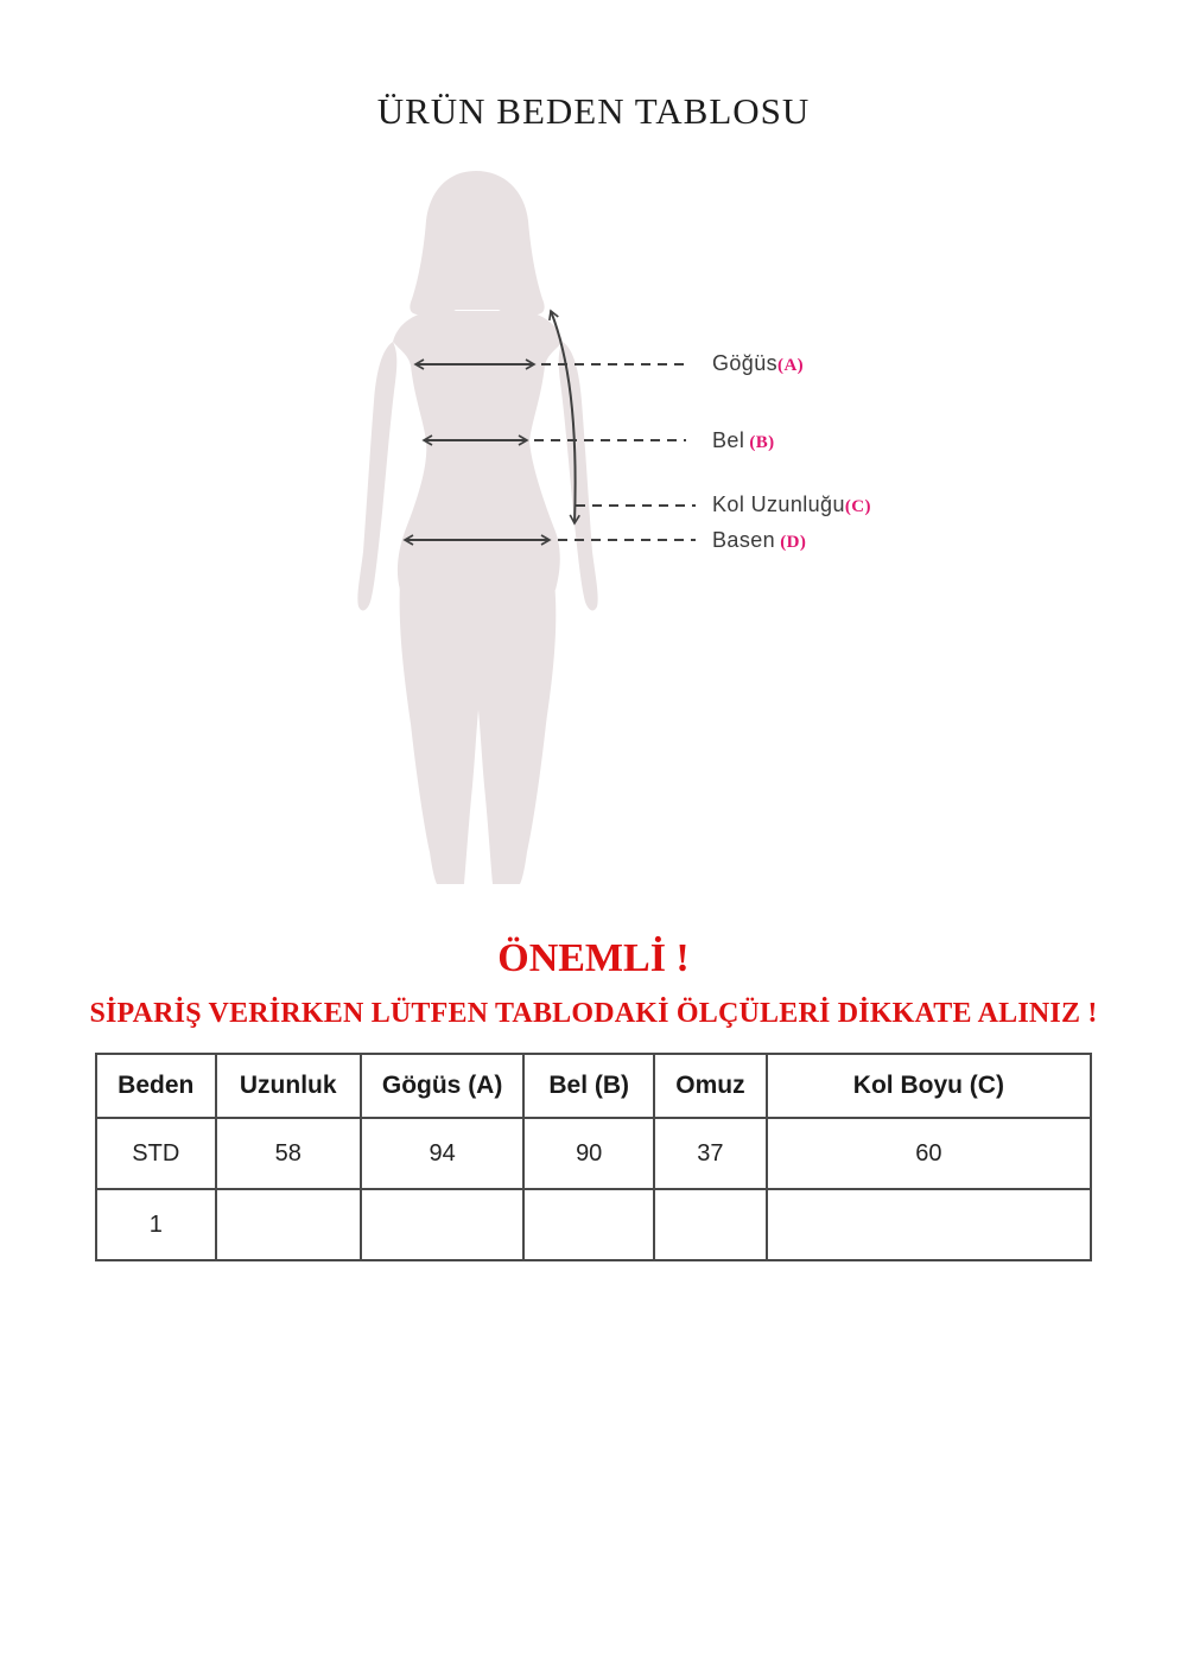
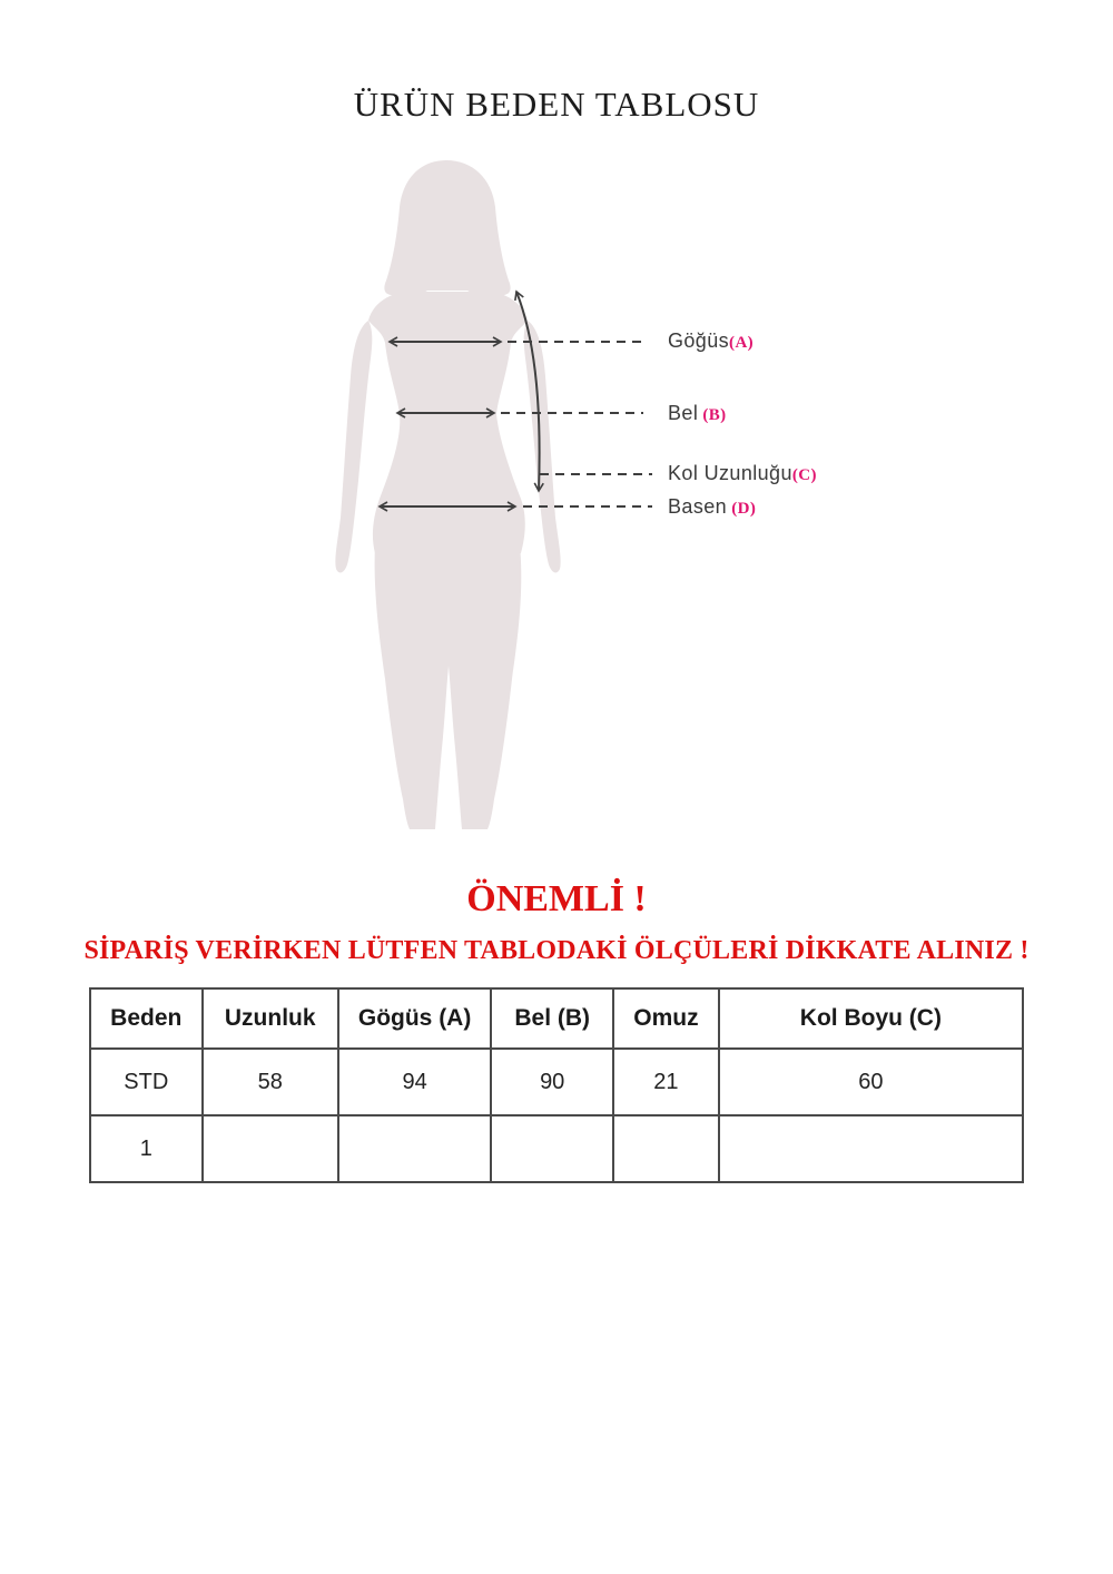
  ÜRÜN BEDEN TABLOSU
  Göğüs(A)
  Bel (B)
  Kol Uzunluğu(C)
  Basen (D)
  ÖNEMLİ !
  SİPARİŞ VERİRKEN LÜTFEN TABLODAKİ ÖLÇÜLERİ DİKKATE ALINIZ !
  Beden	Uzunluk	Gögüs (A)	Bel (B)	Omuz	Kol Boyu (C)
- STD	58	94	90	37	60
+ STD	58	94	90	21	60
  1
